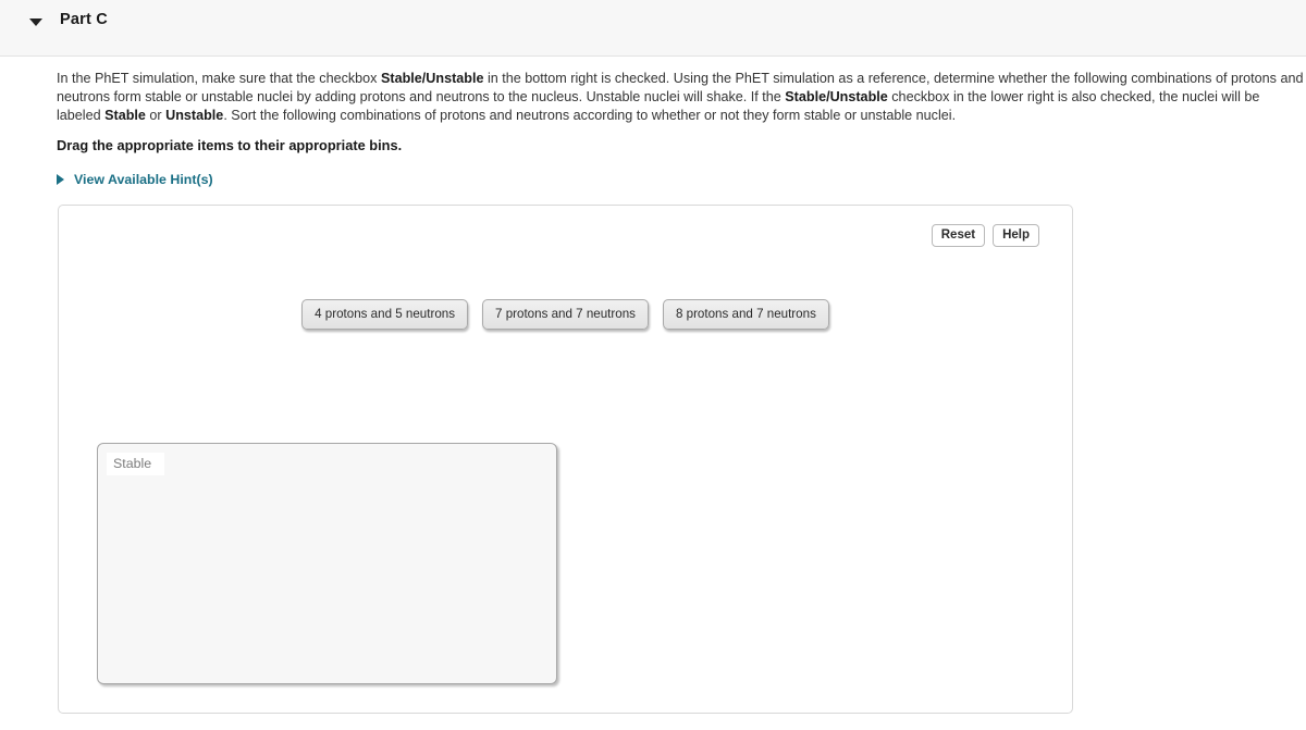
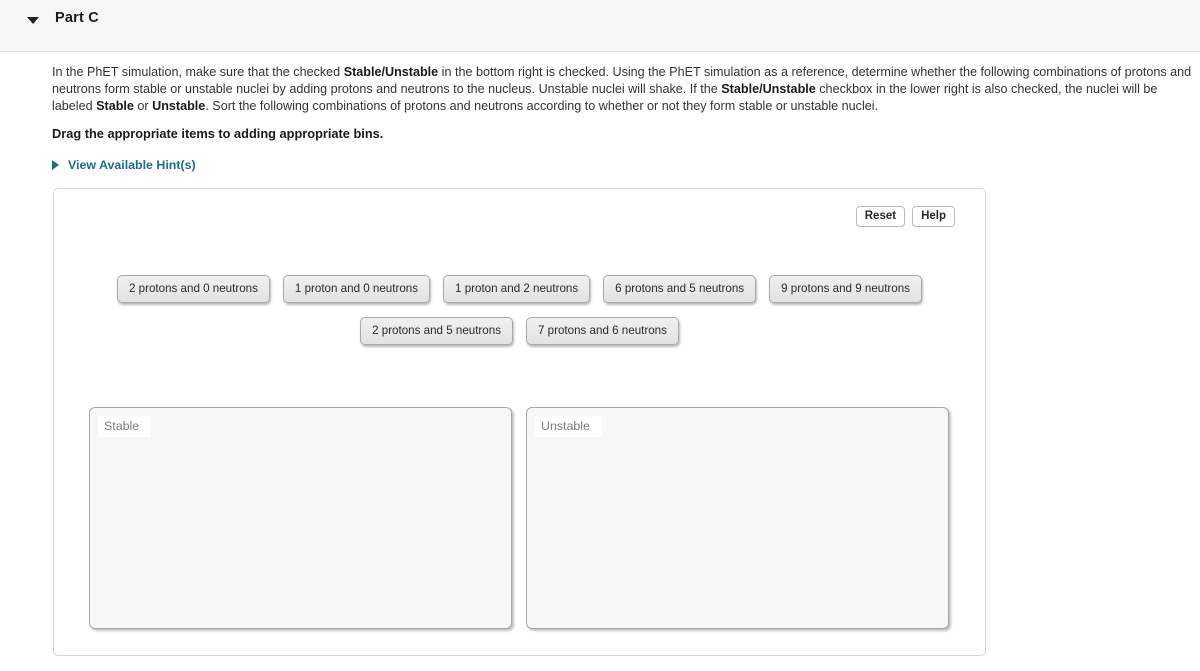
  Part C
- In the PhET simulation, make sure that the checkbox Stable/Unstable in the bottom right is checked. Using the PhET simulation as a reference, determine whether the following combinations of protons and neutrons form stable or unstable nuclei by adding protons and neutrons to the nucleus. Unstable nuclei will shake. If the Stable/Unstable checkbox in the lower right is also checked, the nuclei will be labeled Stable or Unstable. Sort the following combinations of protons and neutrons according to whether or not they form stable or unstable nuclei.
+ In the PhET simulation, make sure that the checked Stable/Unstable in the bottom right is checked. Using the PhET simulation as a reference, determine whether the following combinations of protons and neutrons form stable or unstable nuclei by adding protons and neutrons to the nucleus. Unstable nuclei will shake. If the Stable/Unstable checkbox in the lower right is also checked, the nuclei will be labeled Stable or Unstable. Sort the following combinations of protons and neutrons according to whether or not they form stable or unstable nuclei.
- Drag the appropriate items to their appropriate bins.
+ Drag the appropriate items to adding appropriate bins.
  View Available Hint(s)
  Reset
  Help
+ 2 protons and 0 neutrons
+ 1 proton and 0 neutrons
+ 1 proton and 2 neutrons
+ 6 protons and 5 neutrons
+ 9 protons and 9 neutrons
- 4 protons and 5 neutrons
+ 2 protons and 5 neutrons
- 7 protons and 7 neutrons
+ 7 protons and 6 neutrons
- 8 protons and 7 neutrons
  Stable
+ Unstable
